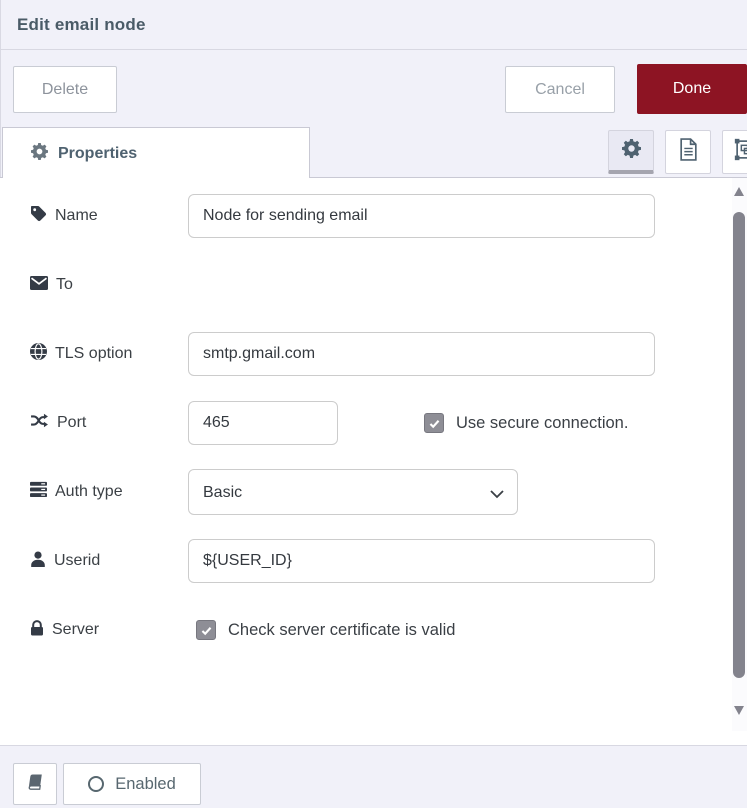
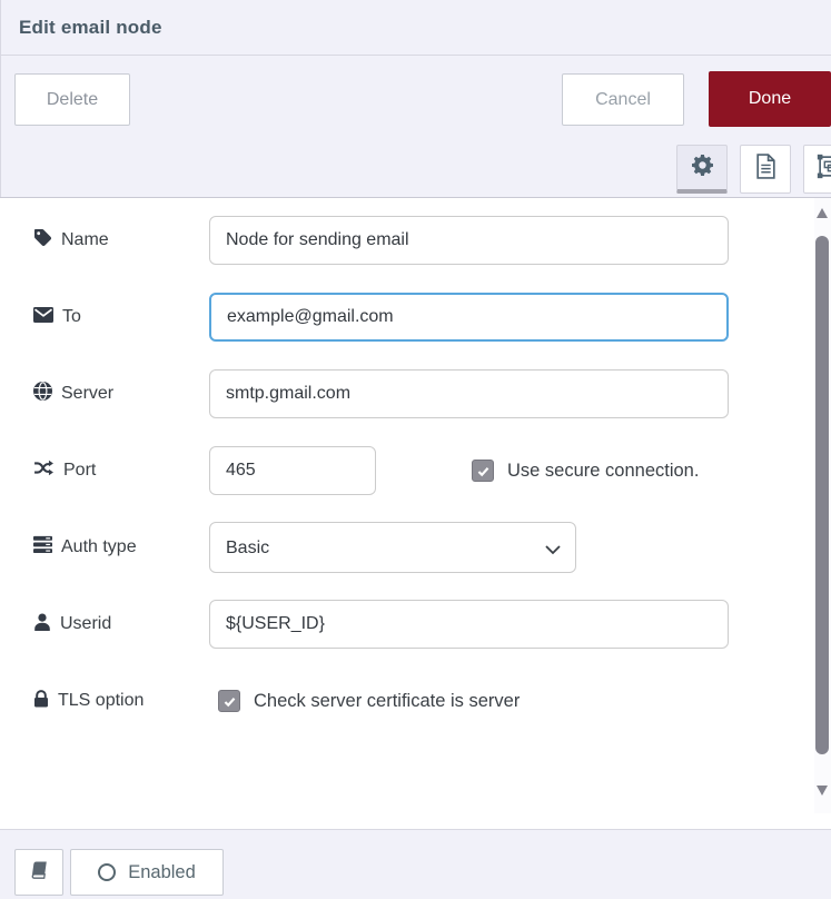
  Edit email node
  Delete
  Cancel
  Done
- Properties
  Name
  Node for sending email
  To
+ example@gmail.com
- TLS option
+ Server
  smtp.gmail.com
  Port
  465
  Use secure connection.
  Auth type
  Basic
  Userid
  ${USER_ID}
- Server
+ TLS option
- Check server certificate is valid
+ Check server certificate is server
  Enabled
